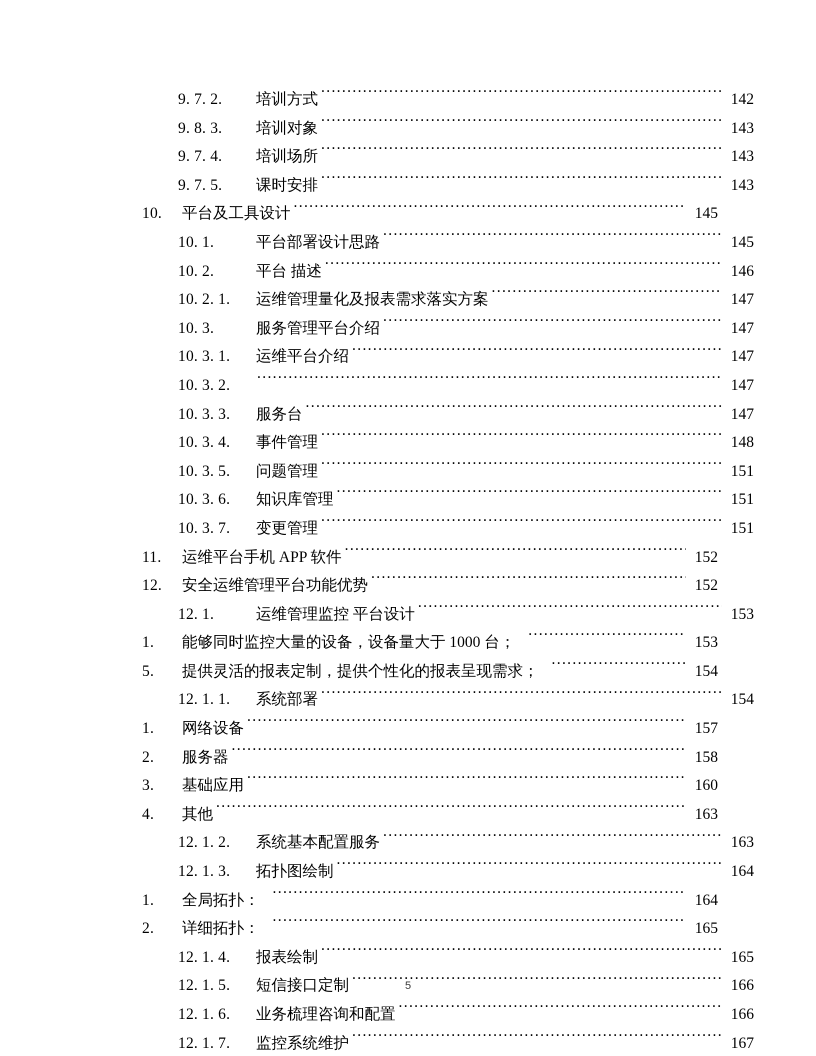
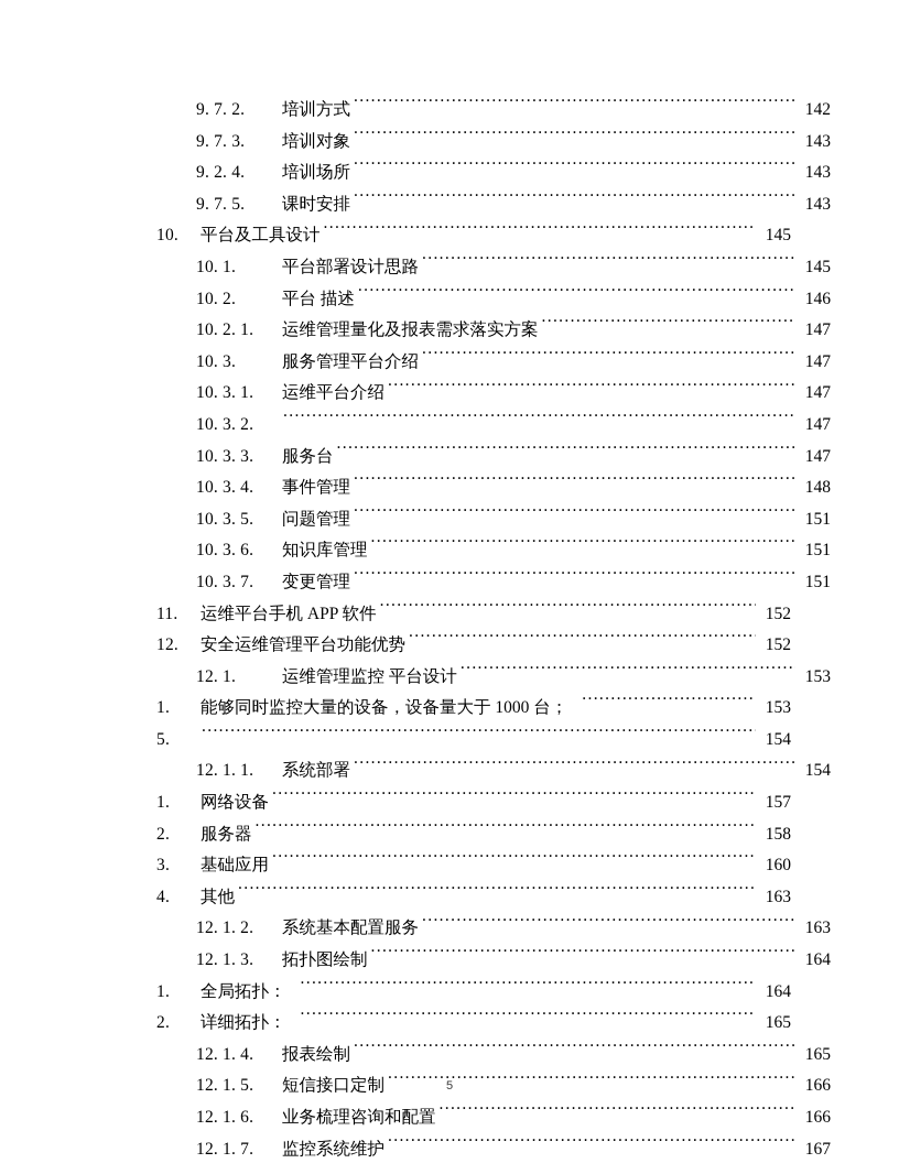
  9. 7. 2.
  培训方式
  142
- 9. 8. 3.
+ 9. 7. 3.
  培训对象
  143
- 9. 7. 4.
+ 9. 2. 4.
  培训场所
  143
  9. 7. 5.
  课时安排
  143
  10.
  平台及工具设计
  145
  10. 1.
  平台部署设计思路
  145
  10. 2.
  平台 描述
  146
  10. 2. 1.
  运维管理量化及报表需求落实方案
  147
  10. 3.
  服务管理平台介绍
  147
  10. 3. 1.
  运维平台介绍
  147
  10. 3. 2.
  147
  10. 3. 3.
  服务台
  147
  10. 3. 4.
  事件管理
  148
  10. 3. 5.
  问题管理
  151
  10. 3. 6.
  知识库管理
  151
  10. 3. 7.
  变更管理
  151
  11.
  运维平台手机 APP 软件
  152
  12.
  安全运维管理平台功能优势
  152
  12. 1.
  运维管理监控 平台设计
  153
  1.
  能够同时监控大量的设备，设备量大于 1000 台；
  153
  5.
- 提供灵活的报表定制，提供个性化的报表呈现需求；
  154
  12. 1. 1.
  系统部署
  154
  1.
  网络设备
  157
  2.
  服务器
  158
  3.
  基础应用
  160
  4.
  其他
  163
  12. 1. 2.
  系统基本配置服务
  163
  12. 1. 3.
  拓扑图绘制
  164
  1.
  全局拓扑：
  164
  2.
  详细拓扑：
  165
  12. 1. 4.
  报表绘制
  165
  12. 1. 5.
  短信接口定制
  166
  12. 1. 6.
  业务梳理咨询和配置
  166
  12. 1. 7.
  监控系统维护
  167
  5
